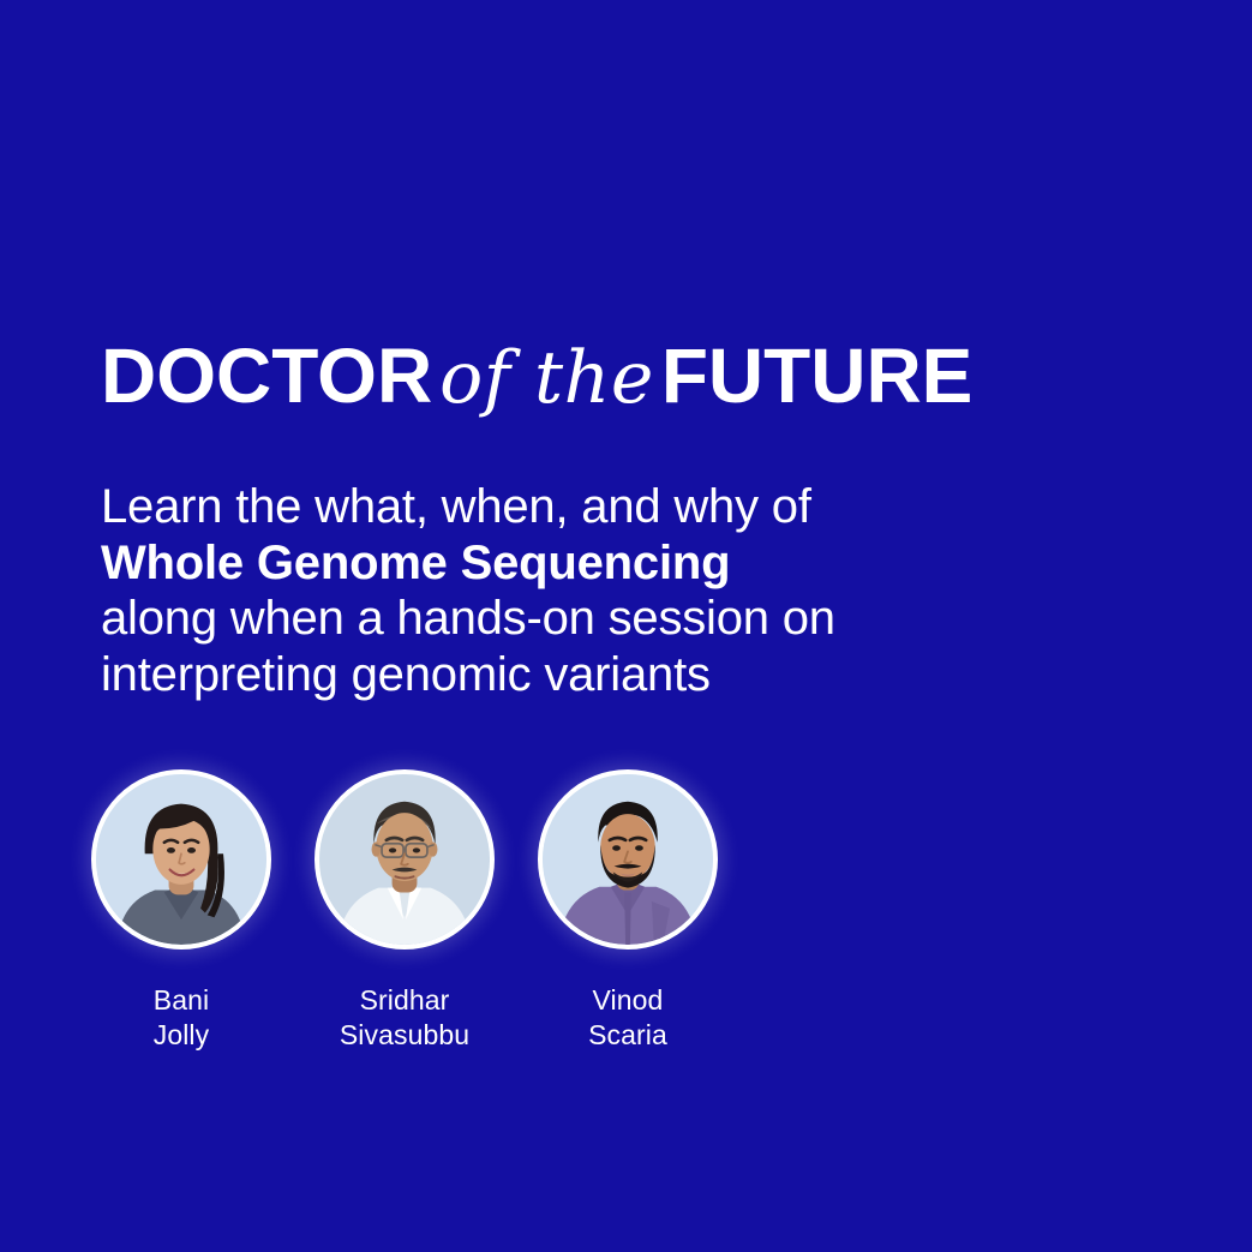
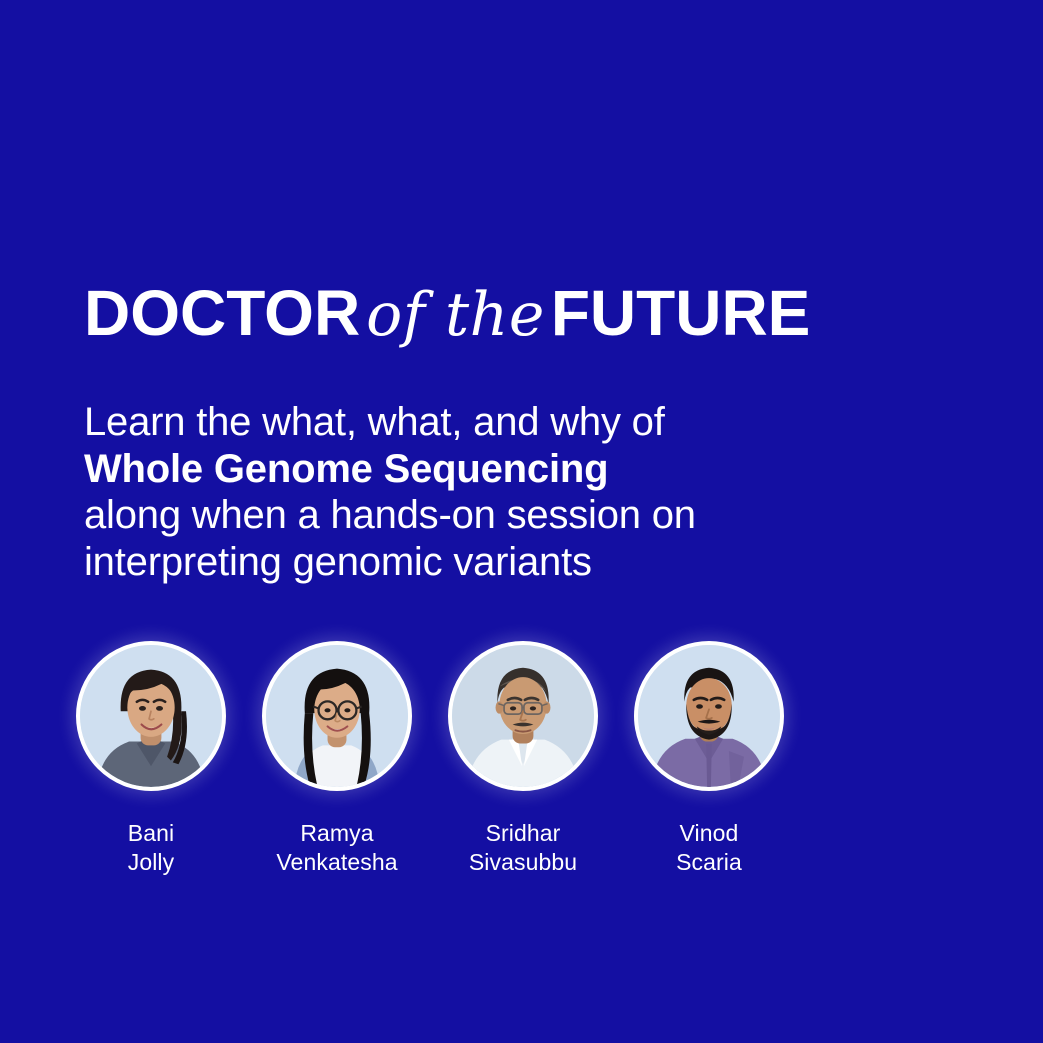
  DOCTORof theFUTURE
- Learn the what, when, and why of
+ Learn the what, what, and why of
  Whole Genome Sequencing
  along when a hands-on session on
  interpreting genomic variants
  Bani
  Jolly
+ Ramya
+ Venkatesha
  Sridhar
  Sivasubbu
  Vinod
  Scaria
